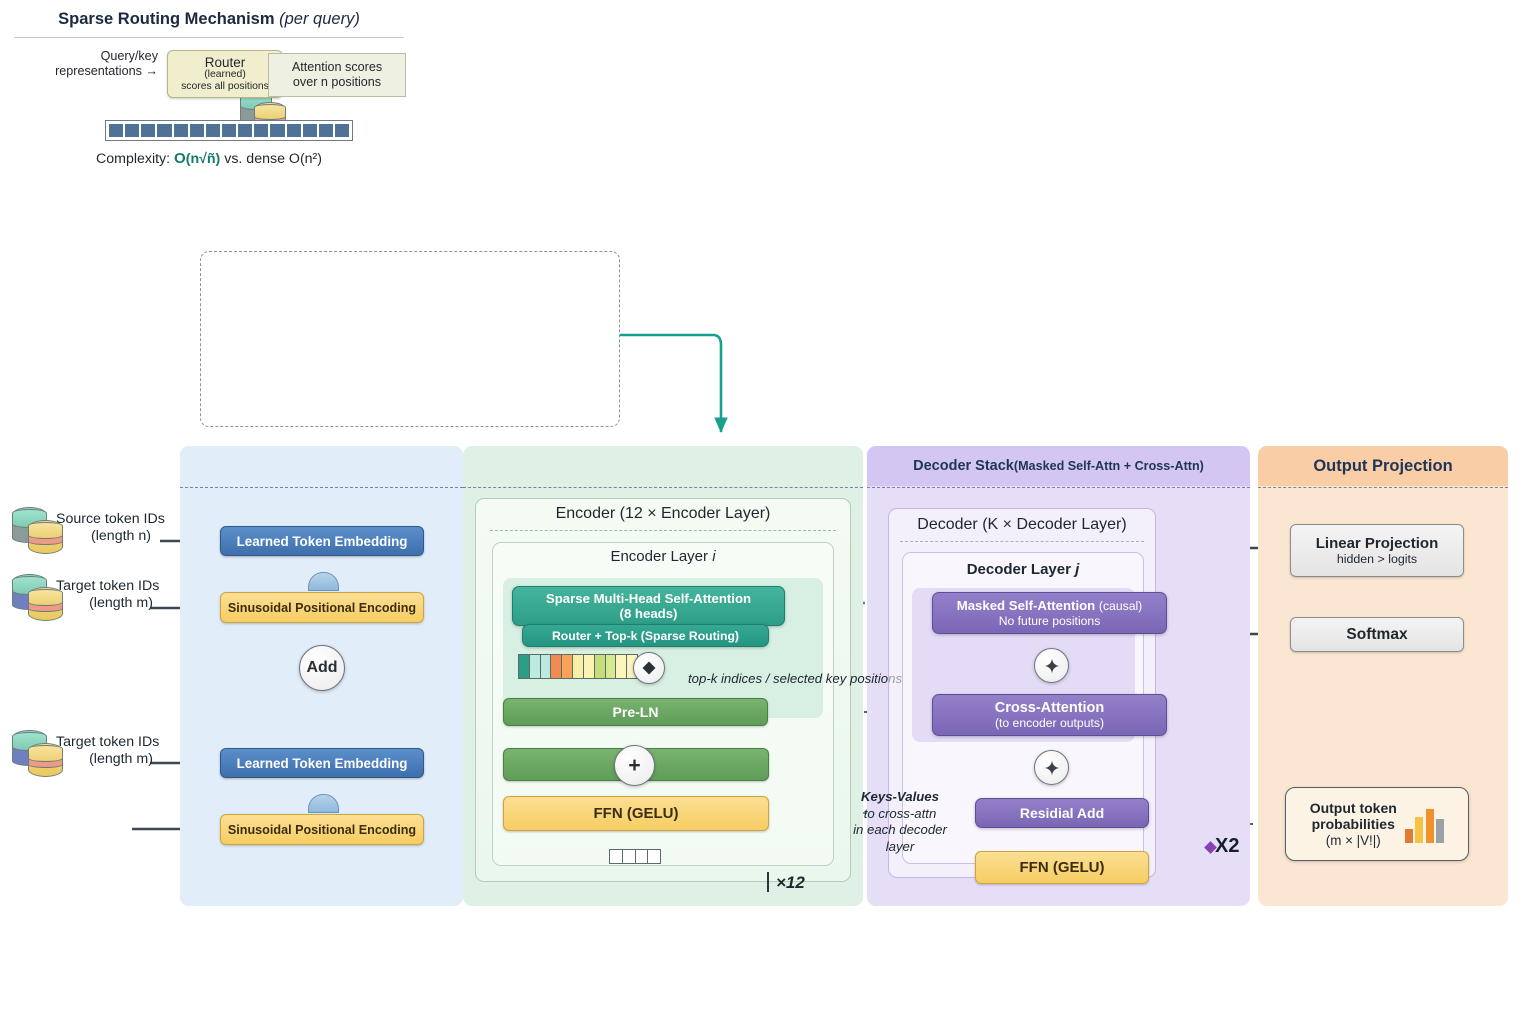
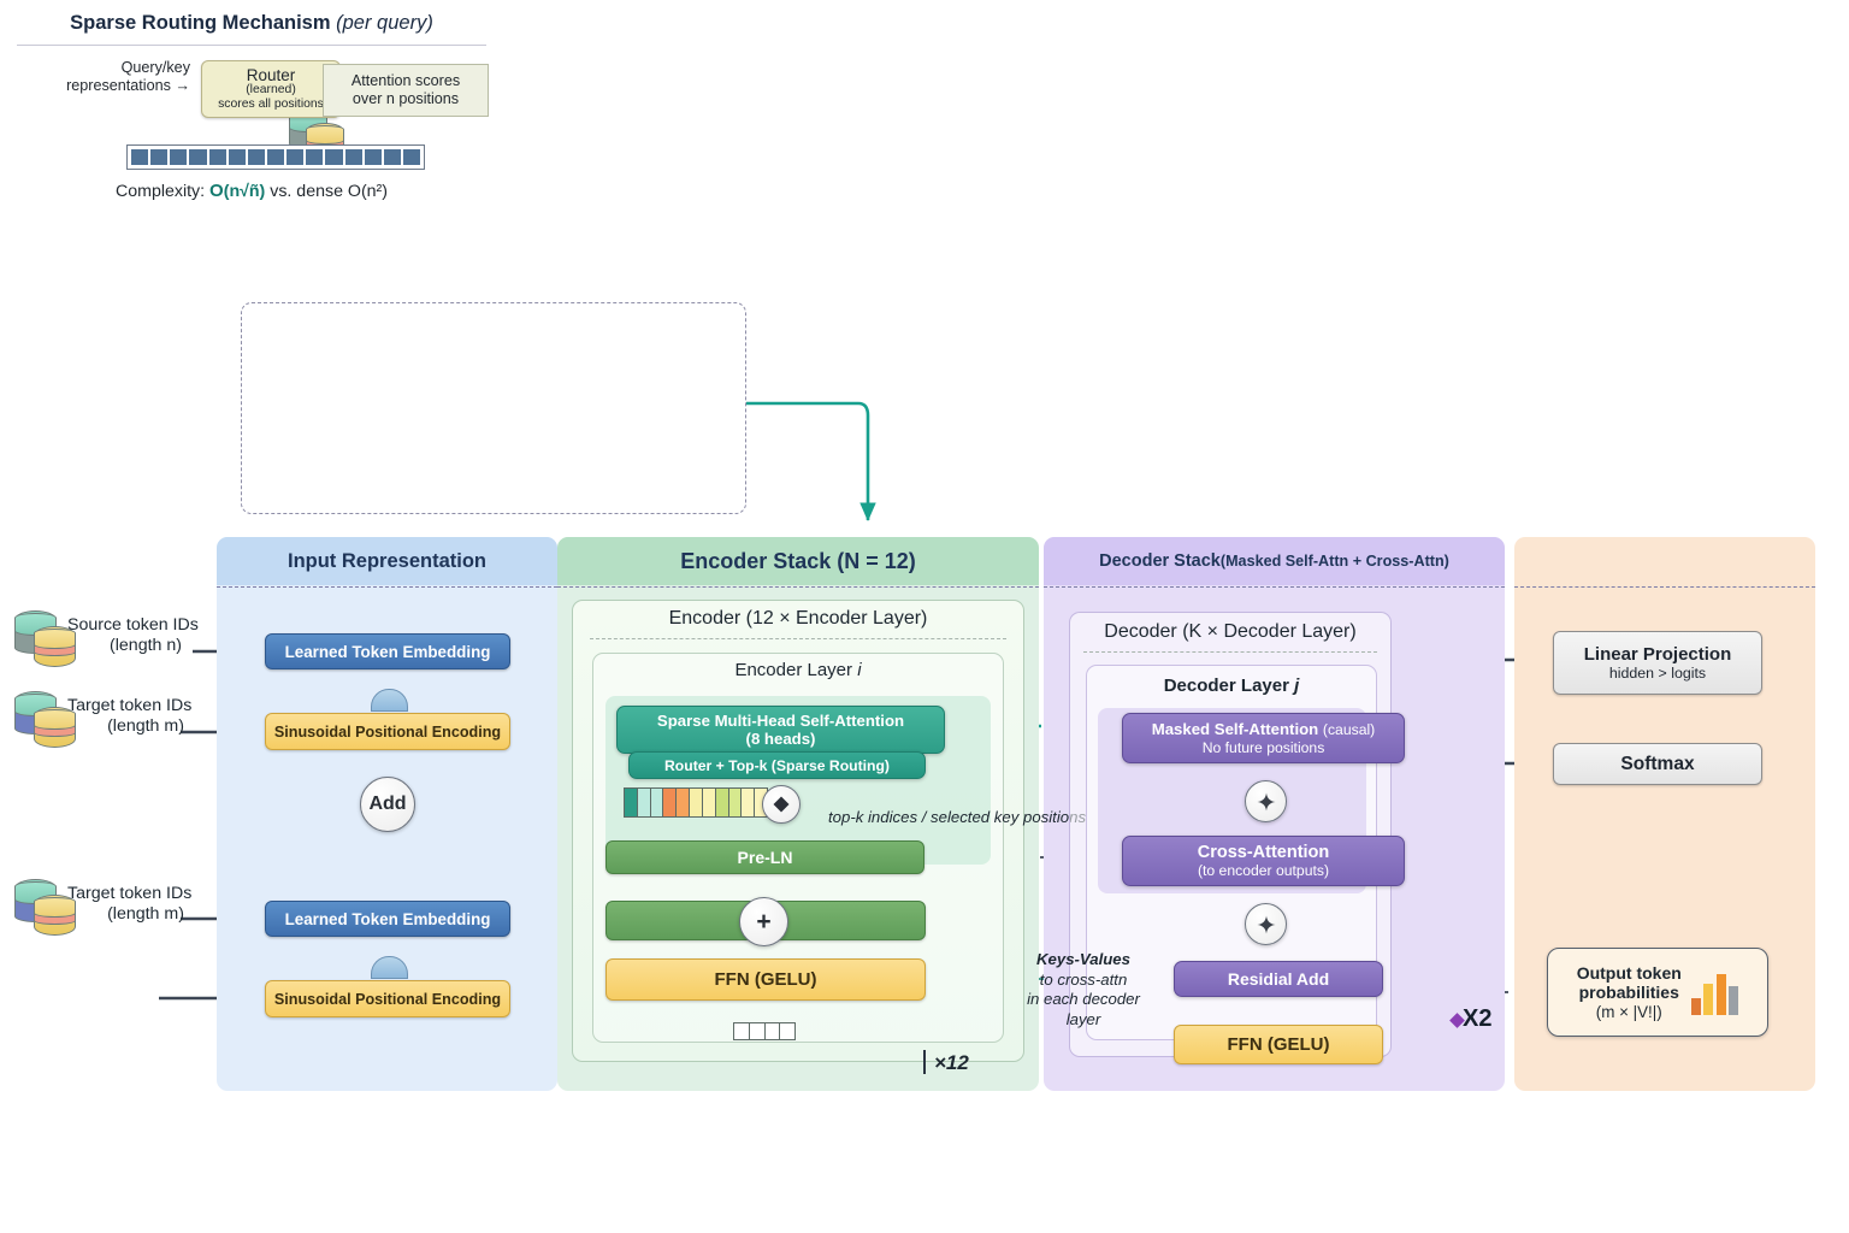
  Sparse Routing Mechanism (per query)
  Query/key
  representations →
  Router
  (learned)
  scores all positions
  Attention scores
  over n positions
  Complexity: O(n√ñ) vs. dense O(n²)
+ Input Representation
+ Encoder Stack (N = 12)
  Decoder Stack
  (Masked Self-Attn + Cross-Attn)
- Output Projection
  Source token IDs
  (length n)
  Target token IDs
  (length m)
  Target token IDs
  (length m)
  Learned Token Embedding
  Sinusoidal Positional Encoding
  Add
  Learned Token Embedding
  Sinusoidal Positional Encoding
  Encoder (12 × Encoder Layer)
  Encoder Layer i
  Sparse Multi-Head Self-Attention
  (8 heads)
  Router + Top-k (Sparse Routing)
  top-k indices / selected key positions
  Pre-LN
  +
  FFN (GELU)
  ×12
  Decoder (K × Decoder Layer)
  Decoder Layer j
  Masked Self-Attention (causal)
  No future positions
  Cross-Attention
  (to encoder outputs)
  Residial Add
  FFN (GELU)
  X2
  Keys-Values
  to cross-attn
  in each decoder
  layer
  Linear Projection
  hidden > logits
  Softmax
  Output token
  probabilities
  (m × |V!|)
